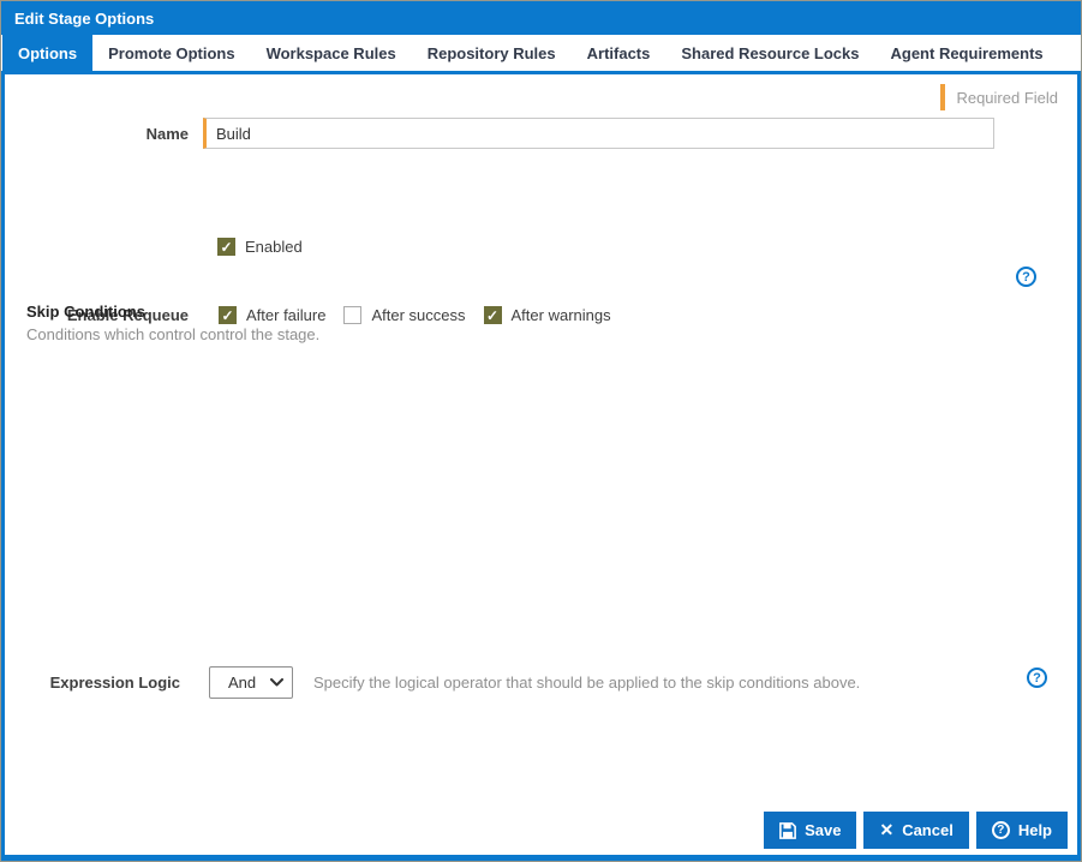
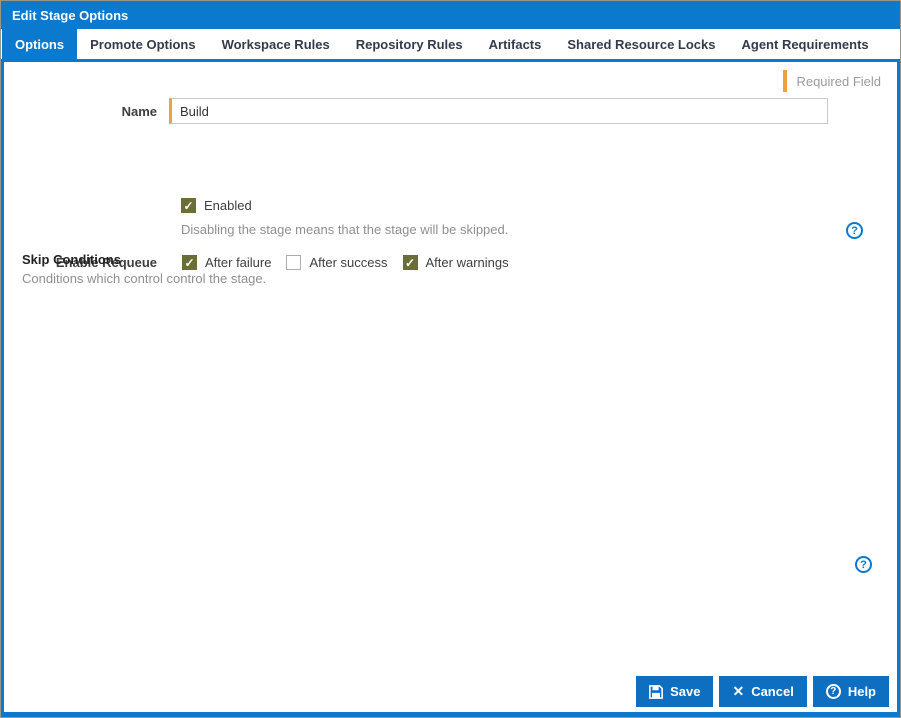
  Edit Stage Options
  Options
  Promote Options
  Workspace Rules
  Repository Rules
  Artifacts
  Shared Resource Locks
  Agent Requirements
  Required Field
  Name
  Build
  ✓
  Enabled
+ Disabling the stage means that the stage will be skipped.
  Enable Requeue
  ✓
  After failure
  After success
  ✓
  After warnings
  ?
  Skip Conditions
  Conditions which control control the stage.
- Expression Logic
- And
- Specify the logical operator that should be applied to the skip conditions above.
  ?
  Save
  ✕
  Cancel
  ?
  Help
